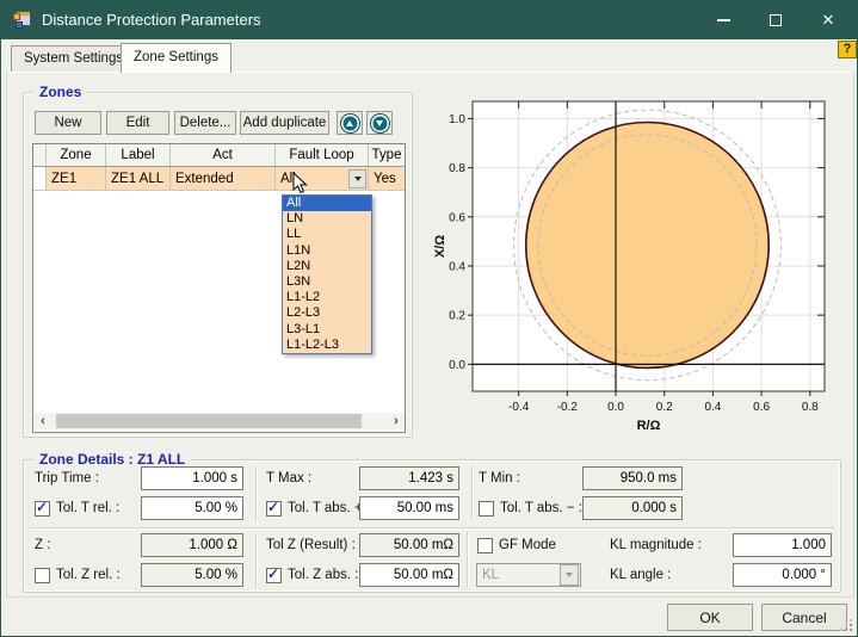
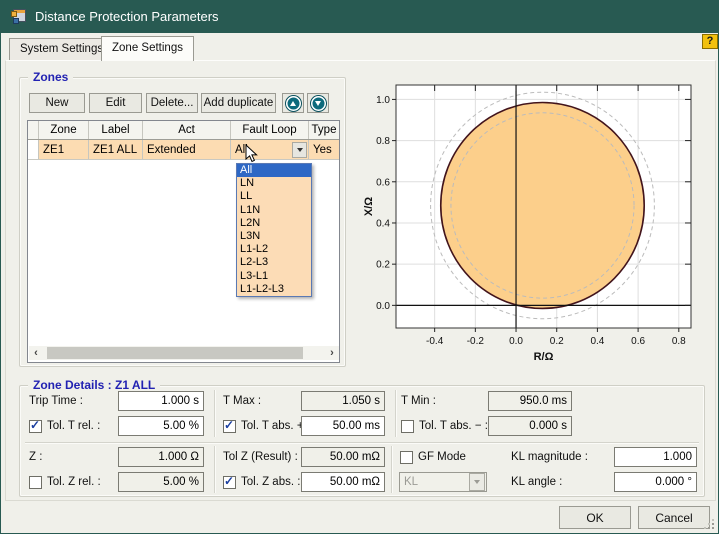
  Distance Protection Parameters
- ✕
  System Setting
  Zone Settings
  ?
  Zones
  New
  Edit
  Delete...
  Add duplicate
  Zone
  Label
  Act
  Fault Loop
  Type
  ZE1
  ZE1 ALL
  Extended
  Yes
  ‹
  ›
  All
  LN
  LL
  L1N
  L2N
  L3N
  L1-L2
  L2-L3
  L3-L1
  L1-L2-L3
  -0.4
  -0.2
  0.0
  0.2
  0.4
  0.6
  0.8
  0.0
  0.2
  0.4
  0.6
  0.8
  1.0
  R/Ω
  Zone Details : Z1 ALL
  Trip Time :
  1.000 s
  T Max :
- 1.423 s
+ 1.050 s
  T Min :
  950.0 ms
  Tol. T rel. :
  5.00 %
  Tol. T abs.
  50.00 ms
  Tol. T abs. − :
  0.000 s
  Z :
  1.000 Ω
  Tol Z (Result) :
  50.00 mΩ
  GF Mode
  KL magnitude :
  1.000
  Tol. Z rel. :
  5.00 %
  Tol. Z abs. :
  50.00 mΩ
  KL
  KL angle :
  0.000 °
  OK
  Cancel
